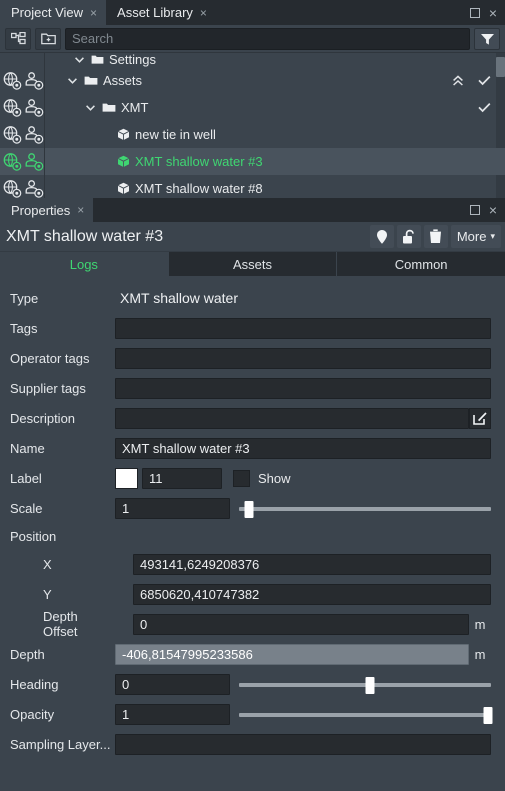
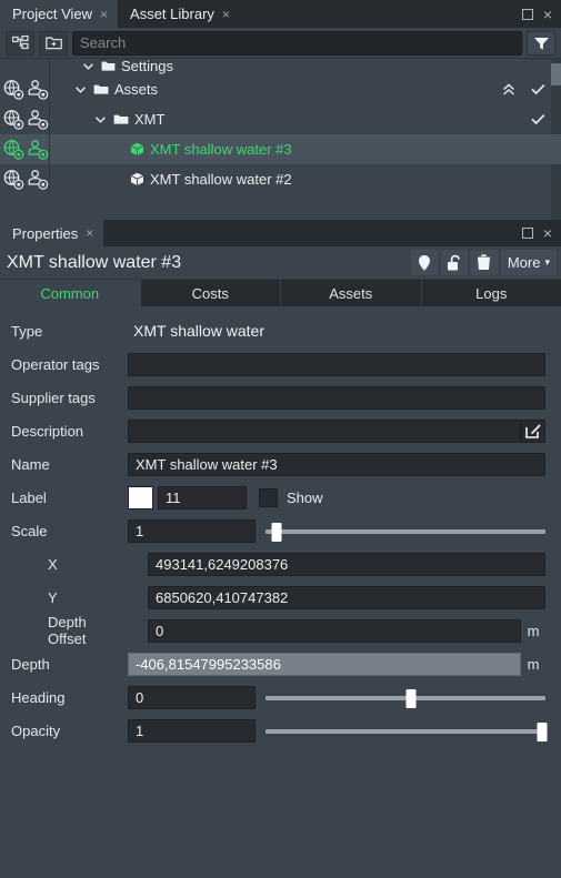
  Project View
  ×
  Asset Library
  ×
  ×
  Search
  Settings
  Assets
  XMT
- new tie in well
  XMT shallow water #3
- XMT shallow water #8
+ XMT shallow water #2
  Properties
  ×
  ×
  XMT shallow water #3
  More
  ▾
- Logs
+ Common
+ Costs
  Assets
- Common
+ Logs
  Type
  XMT shallow water
- Tags
  Operator tags
  Supplier tags
  Description
  Name
  XMT shallow water #3
  Label
  11
  Show
  Scale
  1
- Position
  X
  493141,6249208376
  Y
  6850620,410747382
  Depth Offset
  0
  m
  Depth
  -406,81547995233586
  m
  Heading
  0
  Opacity
  1
- Sampling Layer...
